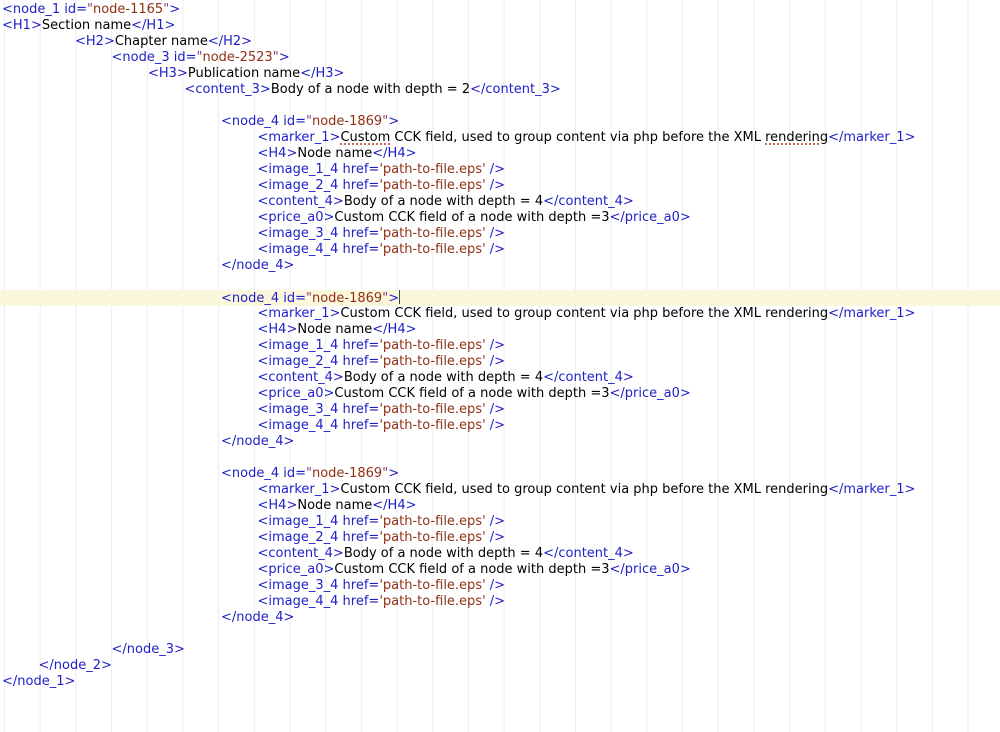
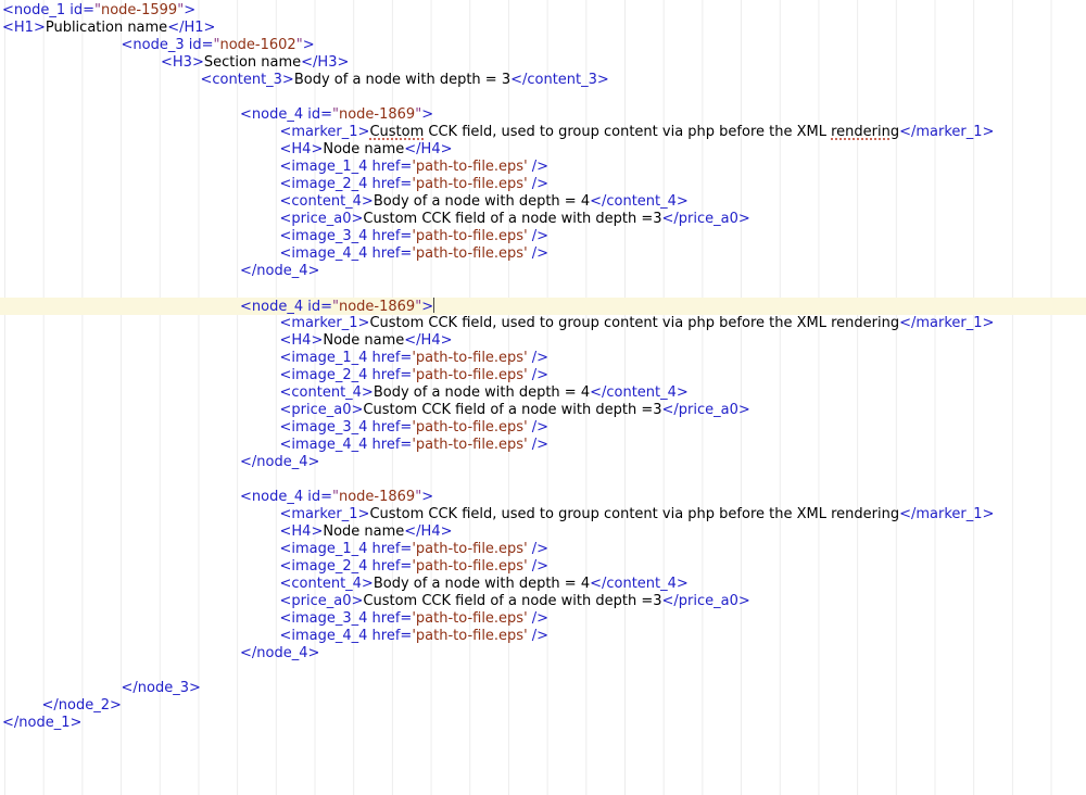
- <node_1 id="node-1165">
+ <node_1 id="node-1599">
- <H1>Section name</H1>
+ <H1>Publication name</H1>
- <H2>Chapter name</H2>
- <node_3 id="node-2523">
+ <node_3 id="node-1602">
- <H3>Publication name</H3>
+ <H3>Section name</H3>
- <content_3>Body of a node with depth = 2</content_3>
+ <content_3>Body of a node with depth = 3</content_3>
  <node_4 id="node-1869">
  <marker_1>Custom CCK field, used to group content via php before the XML rendering</marker_1>
  <H4>Node name</H4>
  <image_1_4 href='path-to-file.eps' />
  <image_2_4 href='path-to-file.eps' />
  <content_4>Body of a node with depth = 4</content_4>
  <price_a0>Custom CCK field of a node with depth =3</price_a0>
  <image_3_4 href='path-to-file.eps' />
  <image_4_4 href='path-to-file.eps' />
  </node_4>
  <node_4 id="node-1869">
  <marker_1>Custom CCK field, used to group content via php before the XML rendering</marker_1>
  <H4>Node name</H4>
  <image_1_4 href='path-to-file.eps' />
  <image_2_4 href='path-to-file.eps' />
  <content_4>Body of a node with depth = 4</content_4>
  <price_a0>Custom CCK field of a node with depth =3</price_a0>
  <image_3_4 href='path-to-file.eps' />
  <image_4_4 href='path-to-file.eps' />
  </node_4>
  <node_4 id="node-1869">
  <marker_1>Custom CCK field, used to group content via php before the XML rendering</marker_1>
  <H4>Node name</H4>
  <image_1_4 href='path-to-file.eps' />
  <image_2_4 href='path-to-file.eps' />
  <content_4>Body of a node with depth = 4</content_4>
  <price_a0>Custom CCK field of a node with depth =3</price_a0>
  <image_3_4 href='path-to-file.eps' />
  <image_4_4 href='path-to-file.eps' />
  </node_4>
  </node_3>
  </node_2>
  </node_1>
